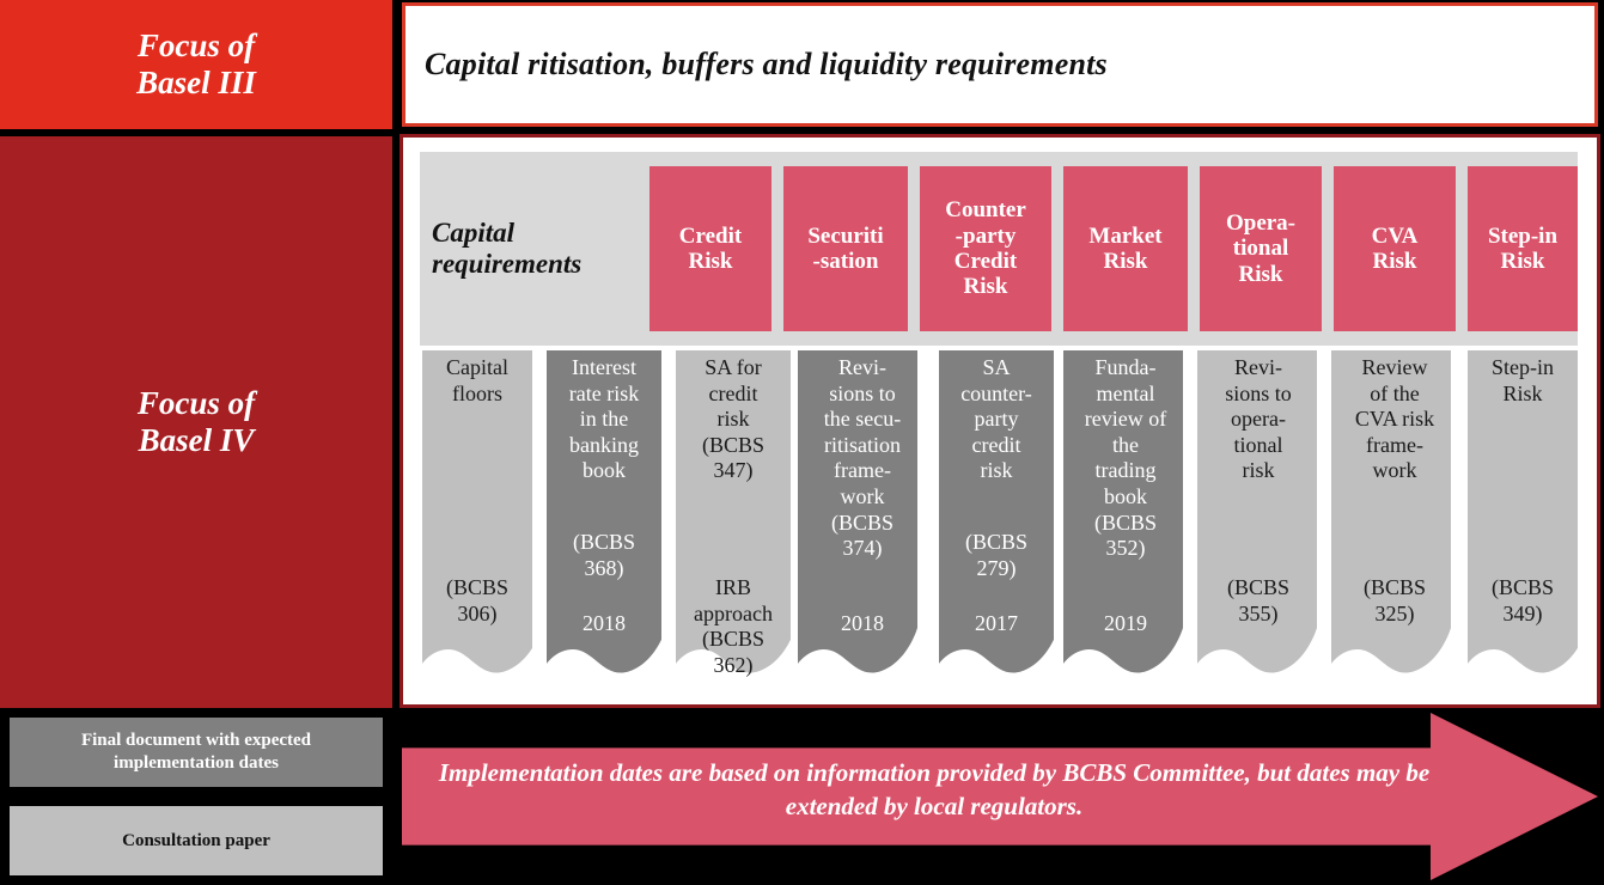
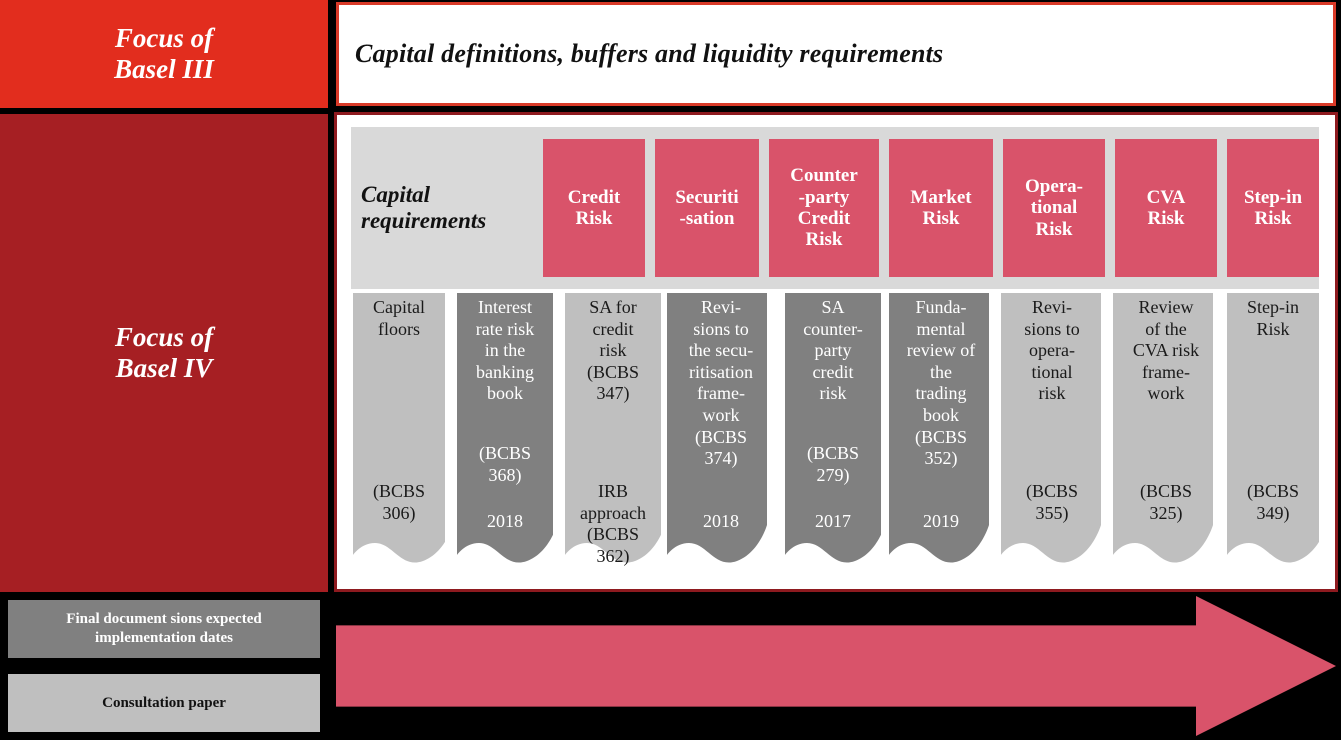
  Focus of
  Basel III
  Focus of
  Basel IV
- Capital ritisation, buffers and liquidity requirements
+ Capital definitions, buffers and liquidity requirements
  Capital
  requirements
  Credit
  Risk
  Securiti
  -sation
  Counter
  -party
  Credit
  Risk
  Market
  Risk
  Opera-
  tional
  Risk
  CVA
  Risk
  Step-in
  Risk
  Capital
  floors
  (BCBS
  306)
  Interest
  rate risk
  in the
  banking
  book
  (BCBS
  368)
  2018
  SA for
  credit
  risk
  (BCBS
  347)
  IRB
  approach
  (BCBS
  362)
  Revi-
  sions to
  the secu-
  ritisation
  frame-
  work
  (BCBS
  374)
  2018
  SA
  counter-
  party
  credit
  risk
  (BCBS
  279)
  2017
  Funda-
  mental
  review of
  the
  trading
  book
  (BCBS
  352)
  2019
  Revi-
  sions to
  opera-
  tional
  risk
  (BCBS
  355)
  Review
  of the
  CVA risk
  frame-
  work
  (BCBS
  325)
  Step-in
  Risk
  (BCBS
  349)
- Final document with expected implementation dates
+ Final document sions expected implementation dates
  Consultation paper
- Implementation dates are based on information provided by BCBS Committee, but dates may be extended by local regulators.
